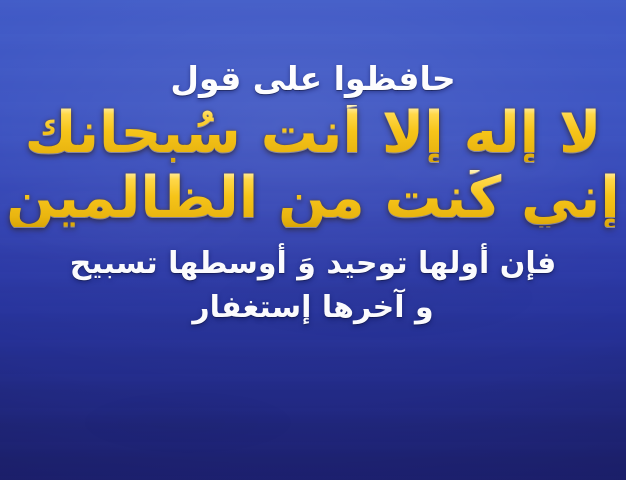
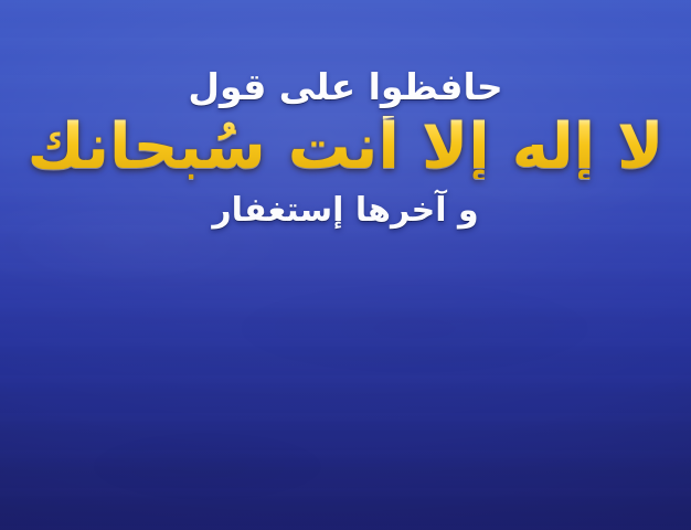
  حافظوا على قول
  لا إله إلا أنت سُبحانك
- إني كُنت من الظالمين
- فإن أولها توحيد وَ أوسطها تسبيح
  و آخرها إستغفار
